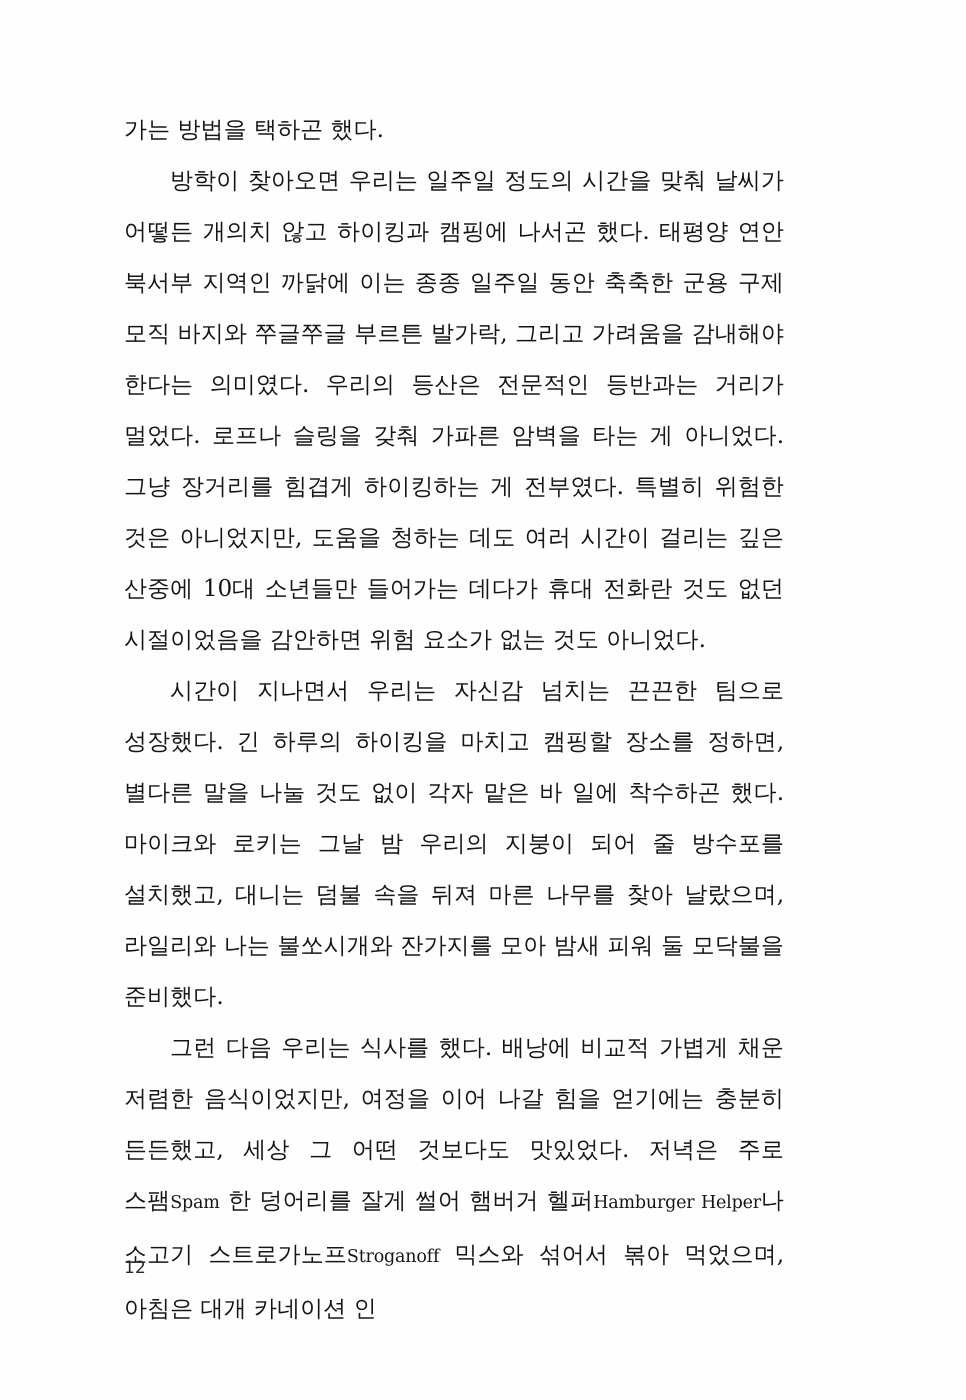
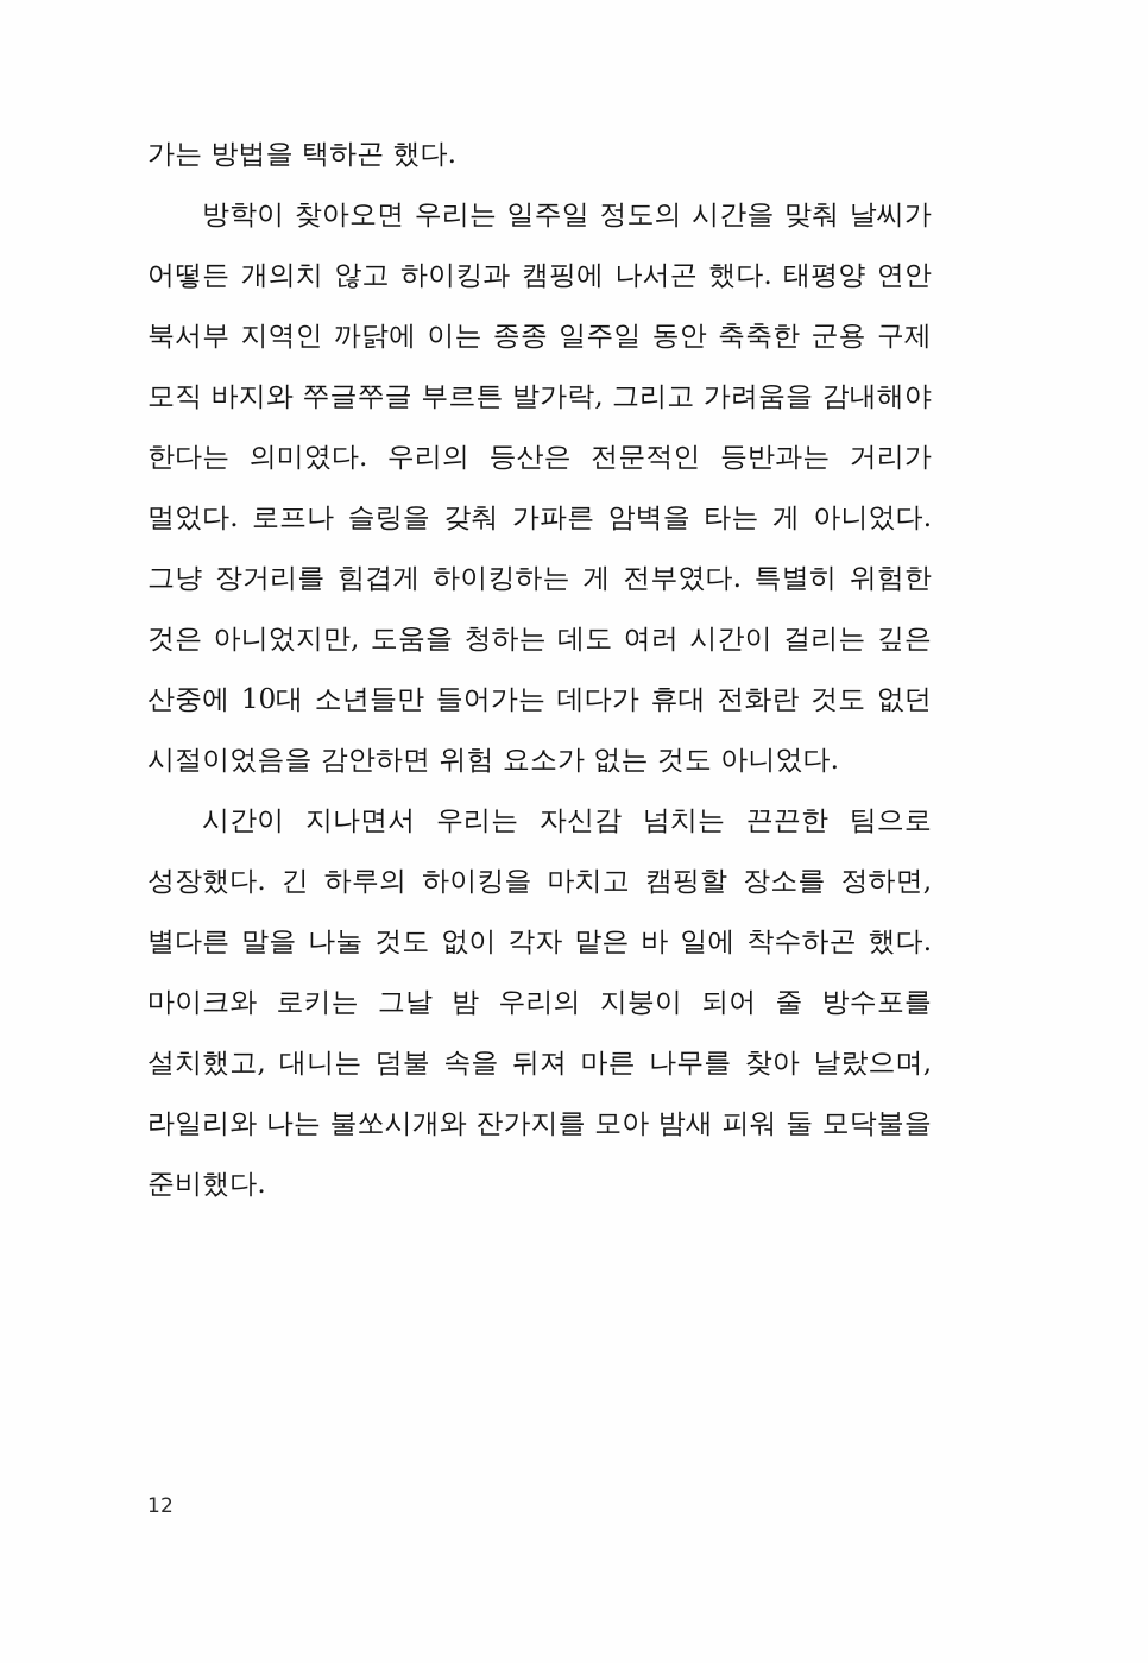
  가는 방법을 택하곤 했다.
  방학이 찾아오면 우리는 일주일 정도의 시간을 맞춰 날씨가 어떻든 개의치 않고 하이킹과 캠핑에 나서곤 했다. 태평양 연안 북서부 지역인 까닭에 이는 종종 일주일 동안 축축한 군용 구제 모직 바지와 쭈글쭈글 부르튼 발가락, 그리고 가려움을 감내해야 한다는 의미였다. 우리의 등산은 전문적인 등반과는 거리가 멀었다. 로프나 슬링을 갖춰 가파른 암벽을 타는 게 아니었다. 그냥 장거리를 힘겹게 하이킹하는 게 전부였다. 특별히 위험한 것은 아니었지만, 도움을 청하는 데도 여러 시간이 걸리는 깊은 산중에 10대 소년들만 들어가는 데다가 휴대 전화란 것도 없던 시절이었음을 감안하면 위험 요소가 없는 것도 아니었다.
  시간이 지나면서 우리는 자신감 넘치는 끈끈한 팀으로 성장했다. 긴 하루의 하이킹을 마치고 캠핑할 장소를 정하면, 별다른 말을 나눌 것도 없이 각자 맡은 바 일에 착수하곤 했다. 마이크와 로키는 그날 밤 우리의 지붕이 되어 줄 방수포를 설치했고, 대니는 덤불 속을 뒤져 마른 나무를 찾아 날랐으며, 라일리와 나는 불쏘시개와 잔가지를 모아 밤새 피워 둘 모닥불을 준비했다.
- 그런 다음 우리는 식사를 했다. 배낭에 비교적 가볍게 채운 저렴한 음식이었지만, 여정을 이어 나갈 힘을 얻기에는 충분히 든든했고, 세상 그 어떤 것보다도 맛있었다. 저녁은 주로 스팸Spam 한 덩어리를 잘게 썰어 햄버거 헬퍼Hamburger Helper나 소고기 스트로가노프Stroganoff 믹스와 섞어서 볶아 먹었으며, 아침은 대개 카네이션 인
  12
